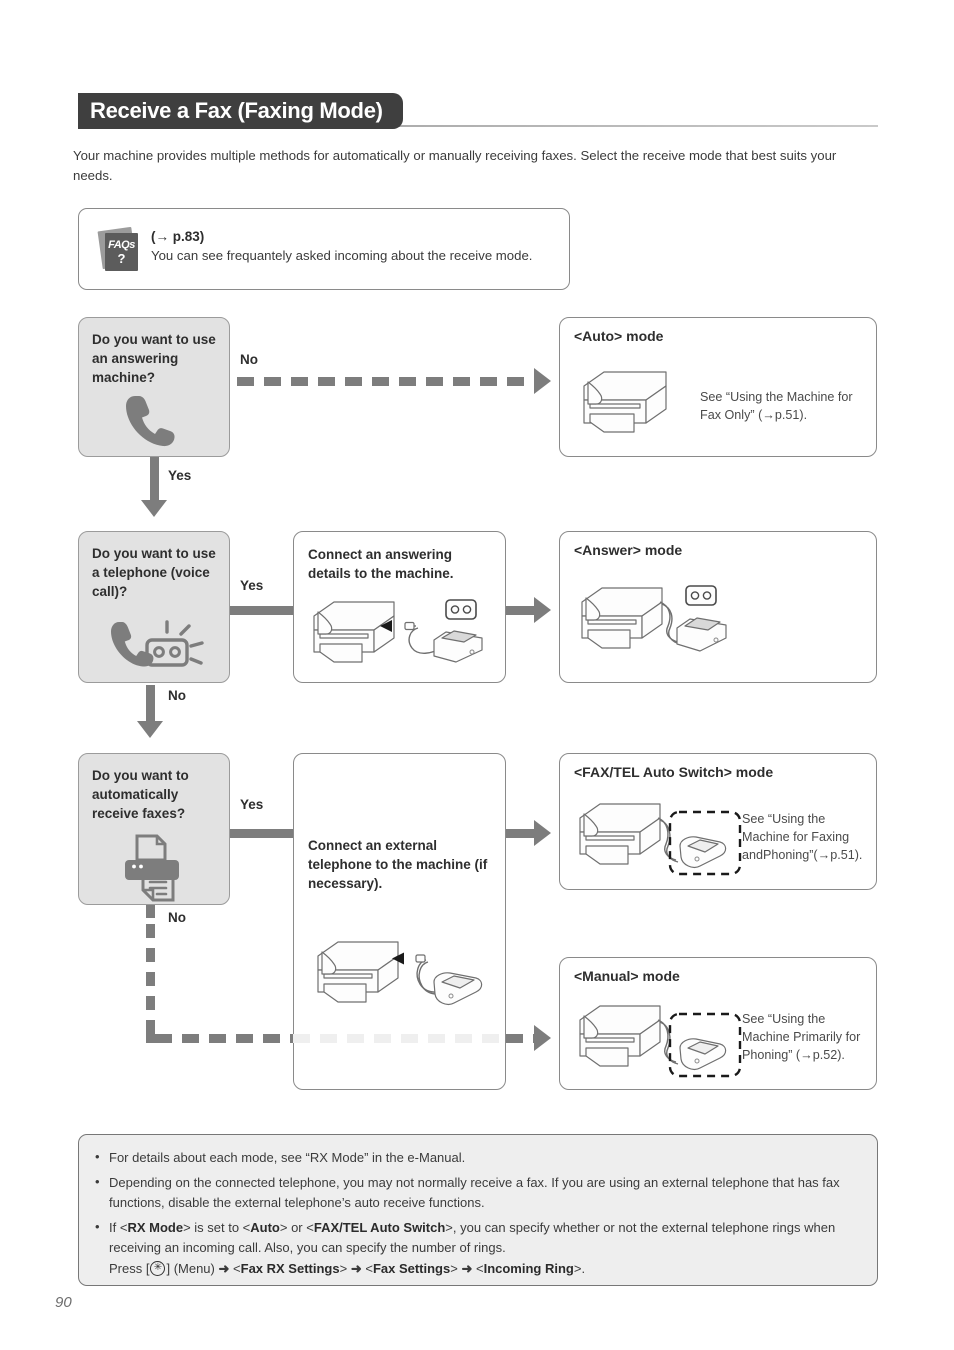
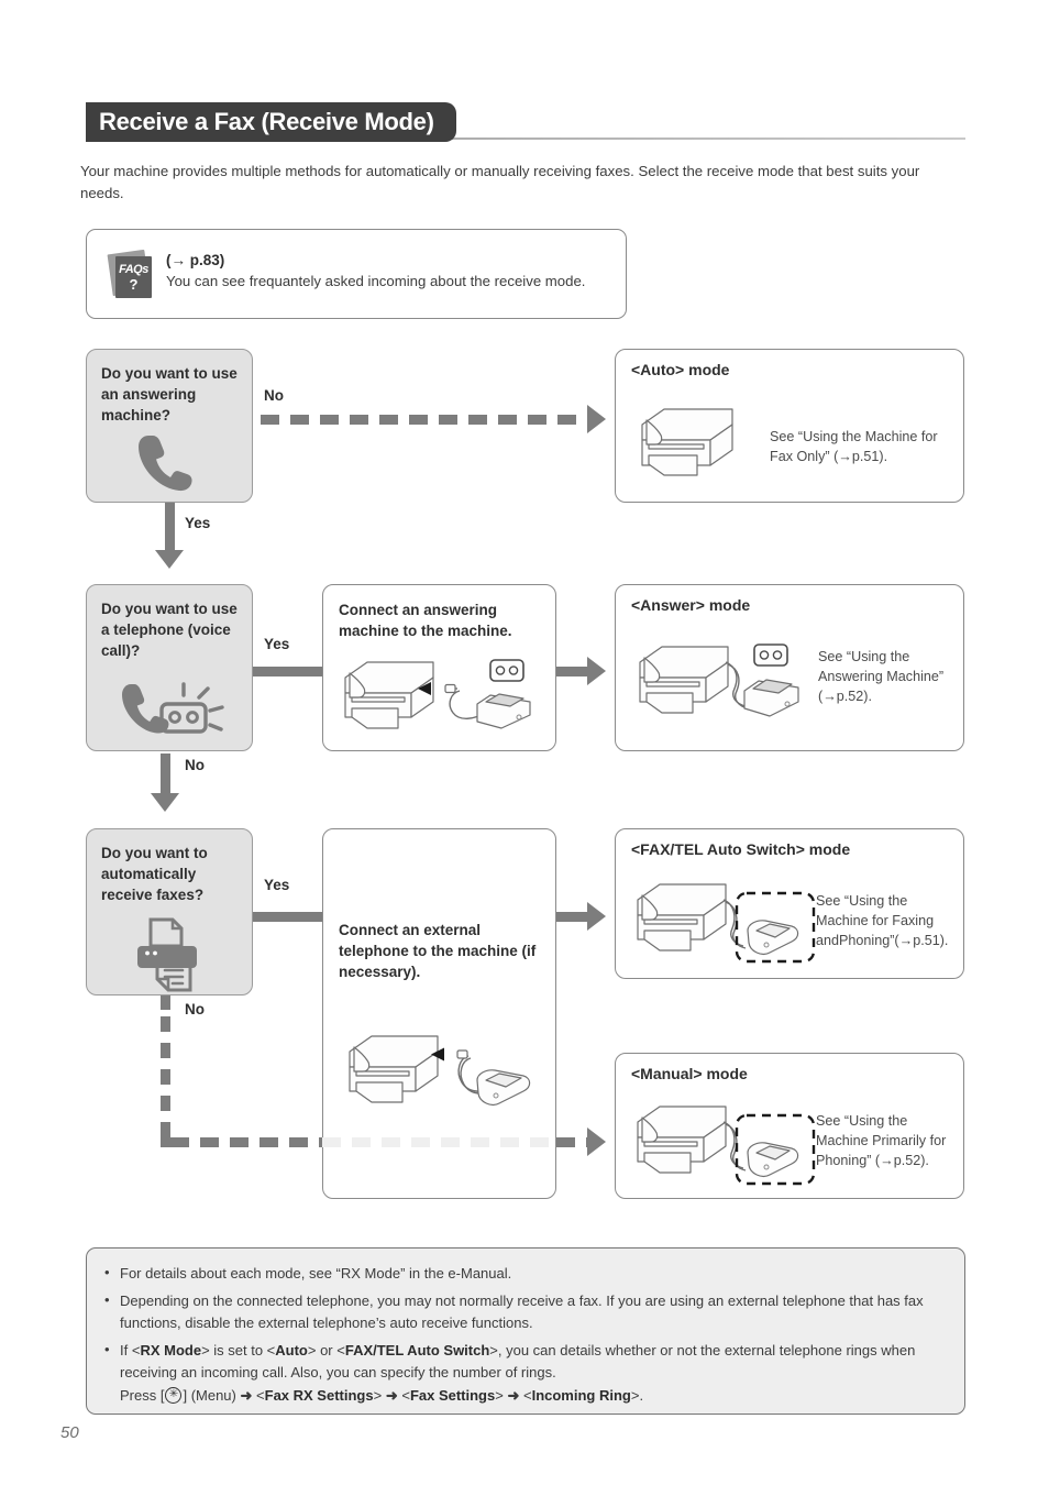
- Receive a Fax (Faxing Mode)
+ Receive a Fax (Receive Mode)
  Your machine provides multiple methods for automatically or manually receiving faxes. Select the receive mode that best suits your needs.
  FAQs
  ?
  (→ p.83)
  You can see frequantely asked incoming about the receive mode.
  Do you want to use an answering machine?
  No
  <Auto> mode
  See “Using the Machine for Fax Only” (→p.51).
  Yes
  Do you want to use a telephone (voice call)?
  Yes
- Connect an answering details to the machine.
+ Connect an answering machine to the machine.
  <Answer> mode
+ See “Using the Answering Machine” (→p.52).
  No
  Do you want to automatically receive faxes?
  Yes
  Connect an external telephone to the machine (if necessary).
  <FAX/TEL Auto Switch> mode
  See “Using the Machine for Faxing andPhoning”(→p.51).
  No
  <Manual> mode
  See “Using the Machine Primarily for Phoning” (→p.52).
  For details about each mode, see “RX Mode” in the e-Manual.
  Depending on the connected telephone, you may not normally receive a fax. If you are using an external telephone that has fax functions, disable the external telephone’s auto receive functions.
- If <RX Mode> is set to <Auto> or <FAX/TEL Auto Switch>, you can specify whether or not the external telephone rings when receiving an incoming call. Also, you can specify the number of rings.
+ If <RX Mode> is set to <Auto> or <FAX/TEL Auto Switch>, you can details whether or not the external telephone rings when receiving an incoming call. Also, you can specify the number of rings.
  Press [ ] (Menu) ➜ <Fax RX Settings> ➜ <Fax Settings> ➜ <Incoming Ring>.
- 90
+ 50
